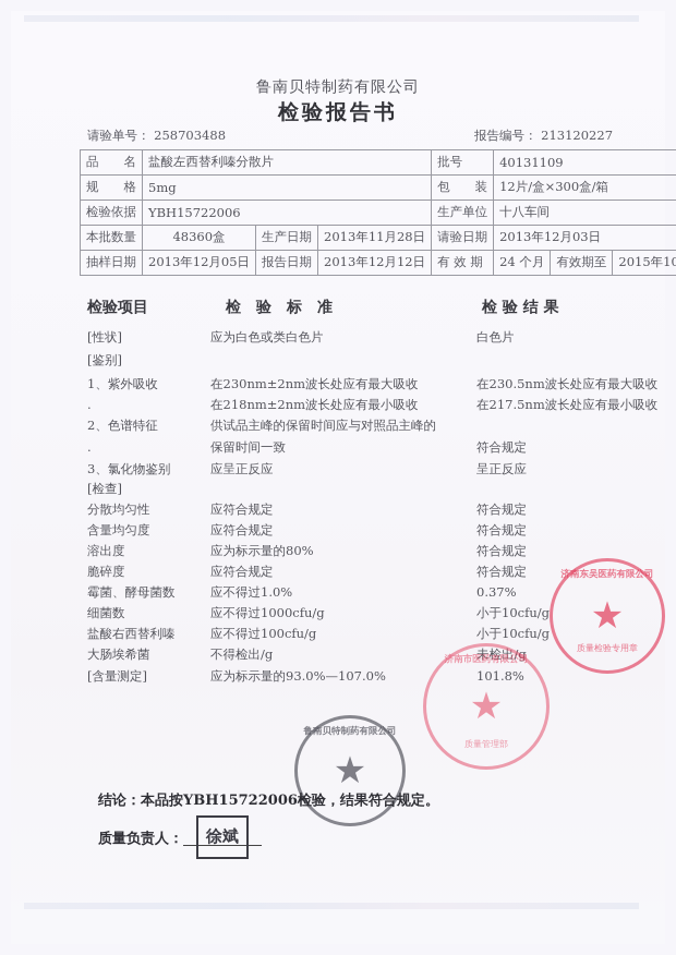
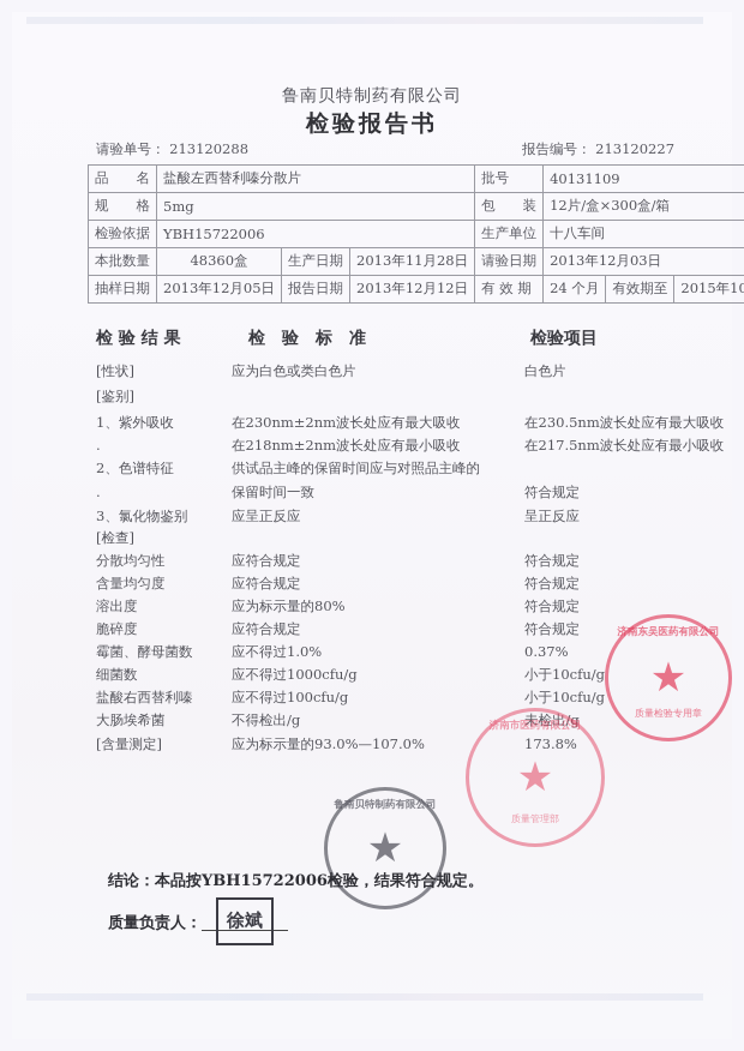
  鲁南贝特制药有限公司
  检验报告书
- 请验单号： 258703488
+ 请验单号： 213120288
  报告编号： 213120227
  品 名	盐酸左西替利嗪分散片	批号	40131109
  规 格	5mg	包 装	12片/盒×300盒/箱
  检验依据	YBH15722006	生产单位	十八车间
  本批数量	48360盒	生产日期	2013年11月28日	请验日期	2013年12月03日
  抽样日期	2013年12月05日	报告日期	2013年12月12日	有 效 期	24 个月	有效期至	2015年10
- 检验项目
+ 检 验 结 果
  检 验 标 准
- 检 验 结 果
+ 检验项目
  [性状]
  应为白色或类白色片
  白色片
  [鉴别]
  1、紫外吸收
  在230nm±2nm波长处应有最大吸收
  在230.5nm波长处应有最大吸收
  .
  在218nm±2nm波长处应有最小吸收
  在217.5nm波长处应有最小吸收
  2、色谱特征
  供试品主峰的保留时间应与对照品主峰的
  .
  保留时间一致
  符合规定
  3、氯化物鉴别
  应呈正反应
  呈正反应
  [检查]
  分散均匀性
  应符合规定
  符合规定
  含量均匀度
  应符合规定
  符合规定
  溶出度
  应为标示量的80%
  符合规定
  脆碎度
  应符合规定
  符合规定
  霉菌、酵母菌数
  应不得过1.0%
  0.37%
  细菌数
  应不得过1000cfu/g
  小于10cfu/g
  盐酸右西替利嗪
  应不得过100cfu/g
  小于10cfu/g
  大肠埃希菌
  不得检出/g
  未检出/g
  [含量测定]
  应为标示量的93.0%—107.0%
- 101.8%
+ 173.8%
  鲁南贝特制药有限公司
  ★
  济南东吴医药有限公司
  ★
  质量检验专用章
  济南市医药有限公司
  ★
  质量管理部
  结论：本品按YBH15722006检验，结果符合规定。
  质量负责人：
  徐斌
